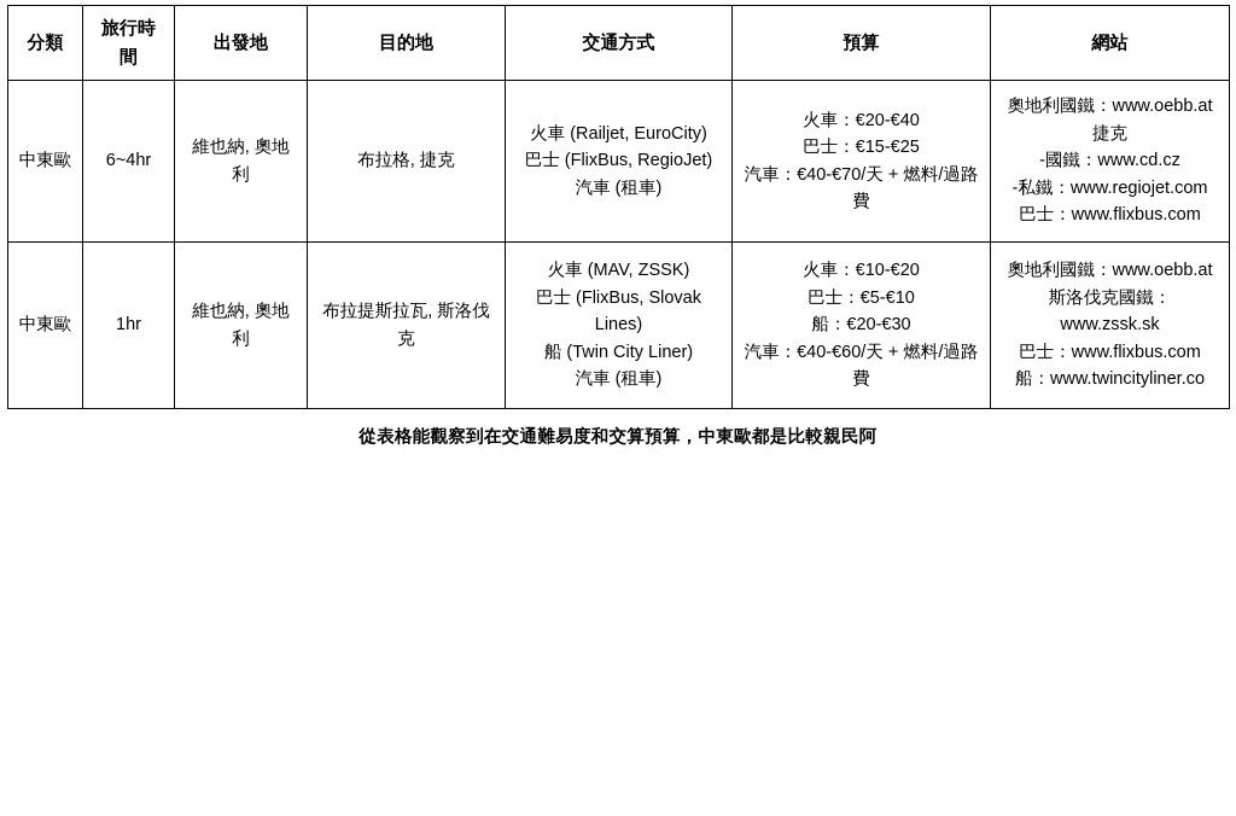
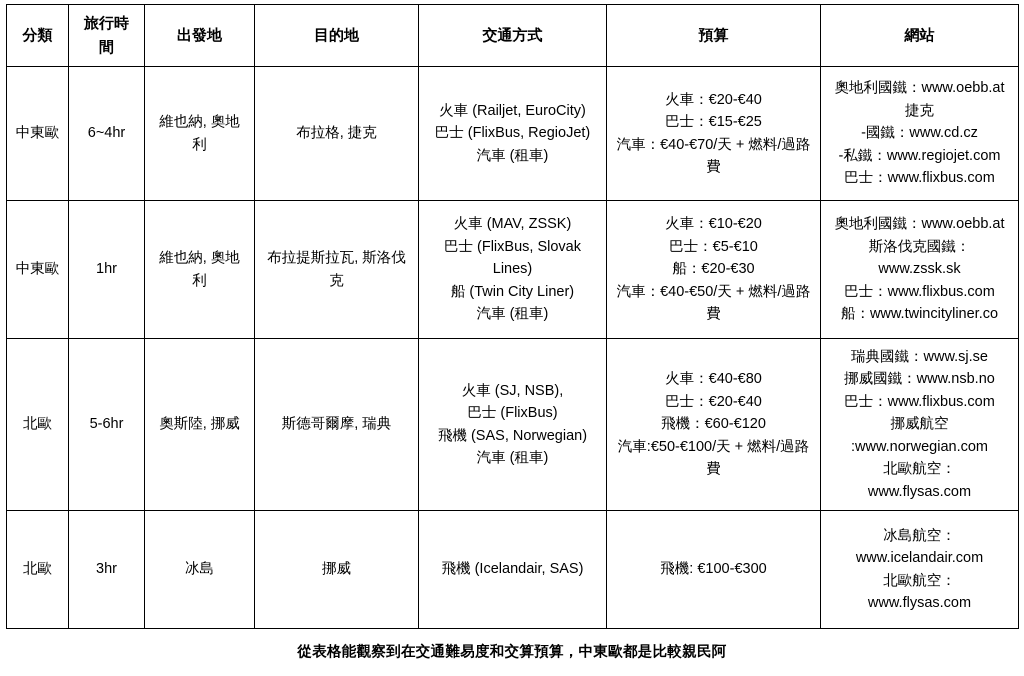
  分類	旅行時間	出發地	目的地	交通方式	預算	網站
  中東歐	6~4hr	維也納, 奧地利	布拉格, 捷克	火車 (Railjet, EuroCity) 巴士 (FlixBus, RegioJet) 汽車 (租車)	火車：€20-€40 巴士：€15-€25 汽車：€40-€70/天 + 燃料/過路費	奧地利國鐵：www.oebb.at 捷克 -國鐵：www.cd.cz -私鐵：www.regiojet.com 巴士：www.flixbus.com
- 中東歐	1hr	維也納, 奧地利	布拉提斯拉瓦, 斯洛伐克	火車 (MAV, ZSSK) 巴士 (FlixBus, Slovak Lines) 船 (Twin City Liner) 汽車 (租車)	火車：€10-€20 巴士：€5-€10 船：€20-€30 汽車：€40-€60/天 + 燃料/過路費	奧地利國鐵：www.oebb.at 斯洛伐克國鐵： www.zssk.sk 巴士：www.flixbus.com 船：www.twincityliner.co
+ 中東歐	1hr	維也納, 奧地利	布拉提斯拉瓦, 斯洛伐克	火車 (MAV, ZSSK) 巴士 (FlixBus, Slovak Lines) 船 (Twin City Liner) 汽車 (租車)	火車：€10-€20 巴士：€5-€10 船：€20-€30 汽車：€40-€50/天 + 燃料/過路費	奧地利國鐵：www.oebb.at 斯洛伐克國鐵： www.zssk.sk 巴士：www.flixbus.com 船：www.twincityliner.co
+ 北歐	5-6hr	奧斯陸, 挪威	斯德哥爾摩, 瑞典	火車 (SJ, NSB), 巴士 (FlixBus) 飛機 (SAS, Norwegian) 汽車 (租車)	火車：€40-€80 巴士：€20-€40 飛機：€60-€120 汽車:€50-€100/天 + 燃料/過路費	瑞典國鐵：www.sj.se 挪威國鐵：www.nsb.no 巴士：www.flixbus.com 挪威航空 :www.norwegian.com 北歐航空： www.flysas.com
+ 北歐	3hr	冰島	挪威	飛機 (Icelandair, SAS)	飛機: €100-€300	冰島航空： www.icelandair.com 北歐航空： www.flysas.com
  從表格能觀察到在交通難易度和交算預算，中東歐都是比較親民阿
